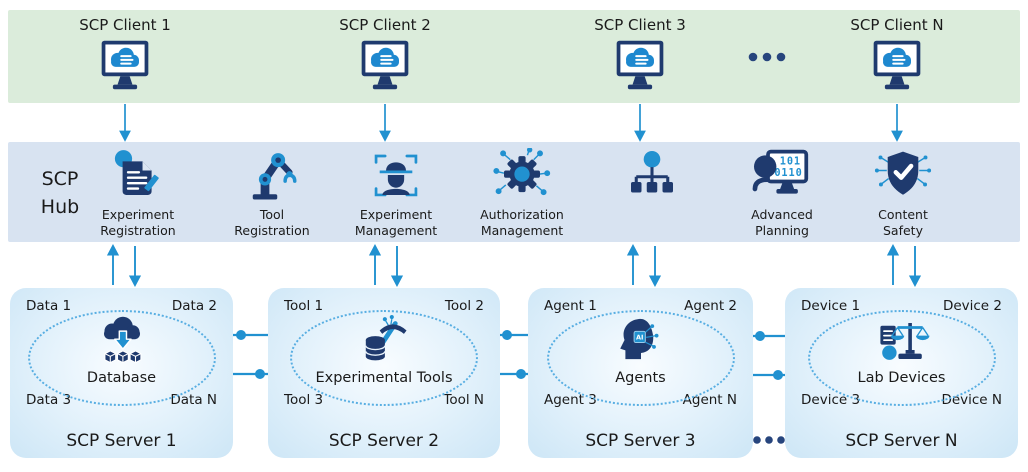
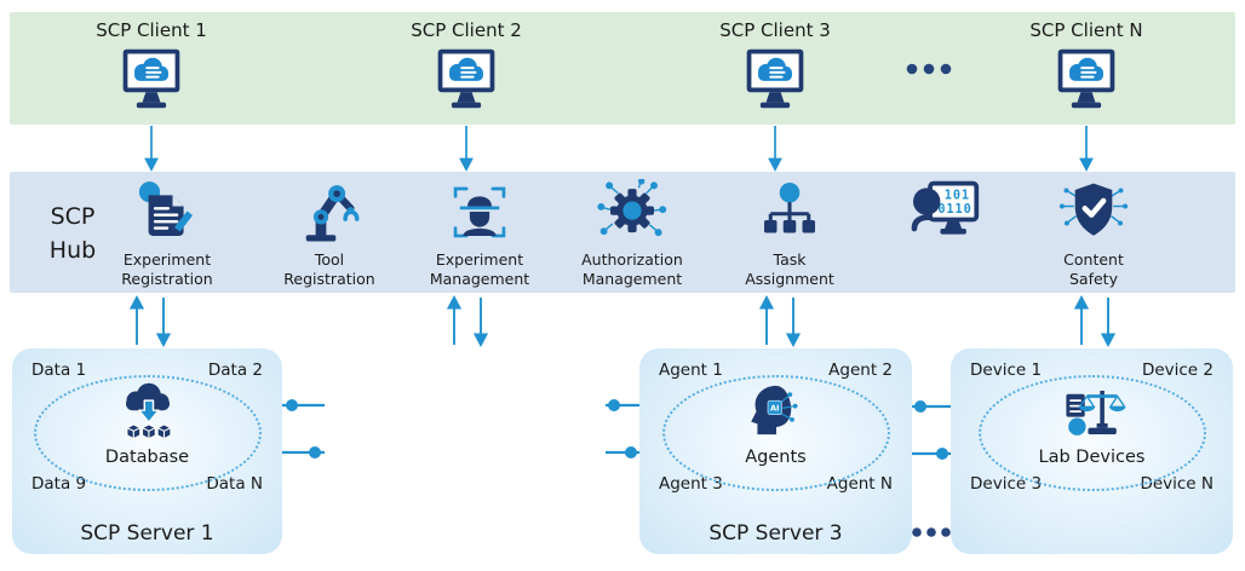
  SCP Client 1
  SCP Client 2
  SCP Client 3
  SCP Client N
  SCP
  Hub
  Experiment
  Registration
  Tool
  Registration
  Experiment
  Management
  Authorization
  Management
+ Task
+ Assignment
  101
  0110
- Advanced
- Planning
  Content
  Safety
  Data 1
  Data 2
- Data 3
+ Data 9
  Data N
  Database
  SCP Server 1
- Tool 1
- Tool 2
- Tool 3
- Tool N
- Experimental Tools
- SCP Server 2
  Agent 1
  Agent 2
  Agent 3
  Agent N
  AI
  Agents
  SCP Server 3
  Device 1
  Device 2
  Device 3
  Device N
  Lab Devices
- SCP Server N
